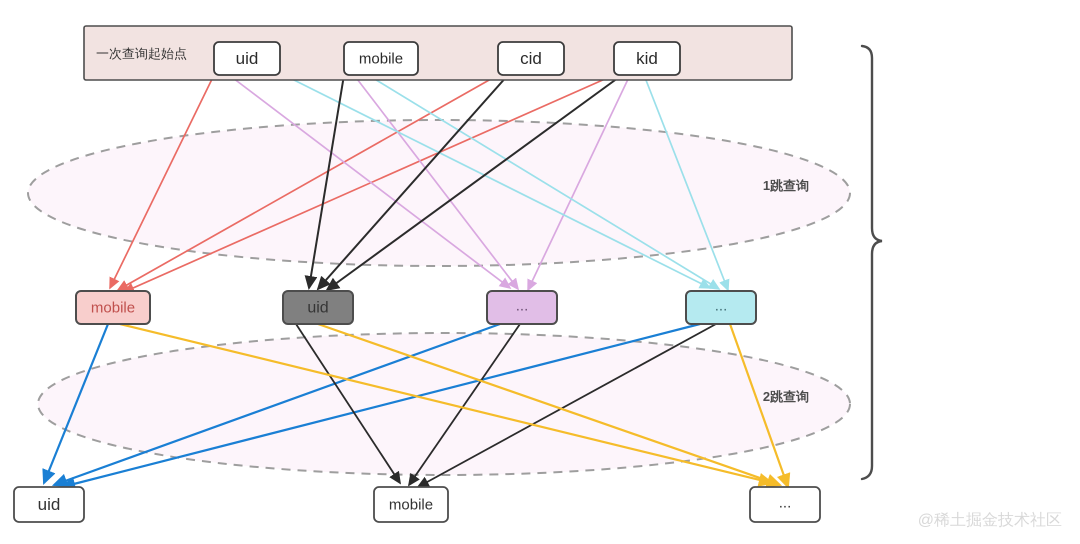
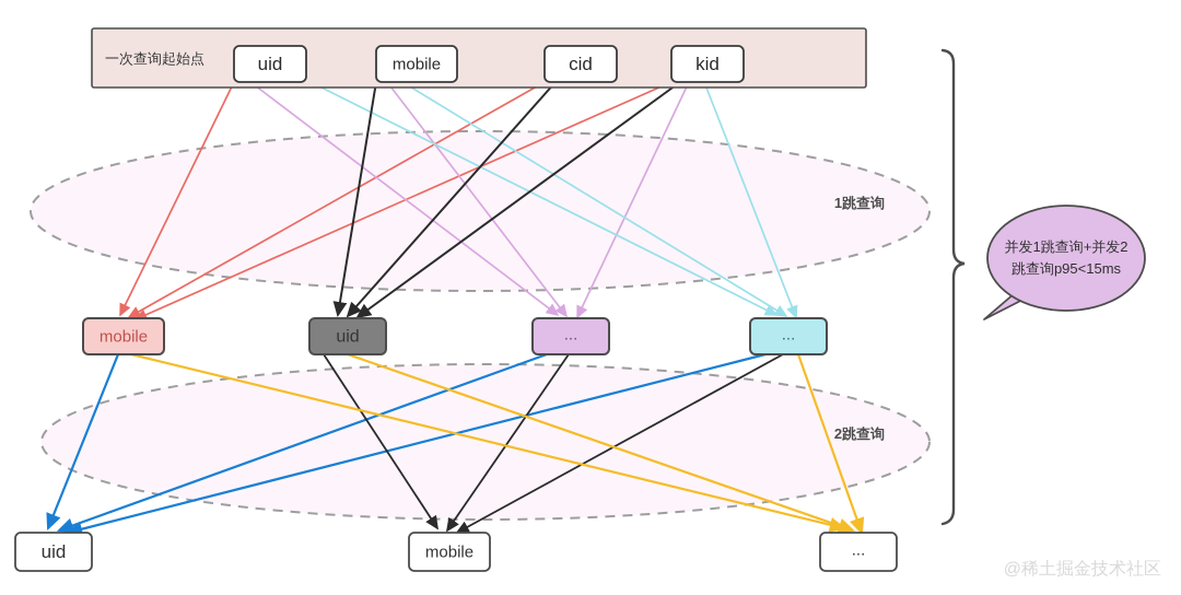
  1跳查询
  2跳查询
  一次查询起始点
  uid
  mobile
  cid
  kid
  mobile
  uid
  ...
  ...
  uid
  mobile
  ...
+ 并发1跳查询+并发2
+ 跳查询p95<15ms
  @稀土掘金技术社区
